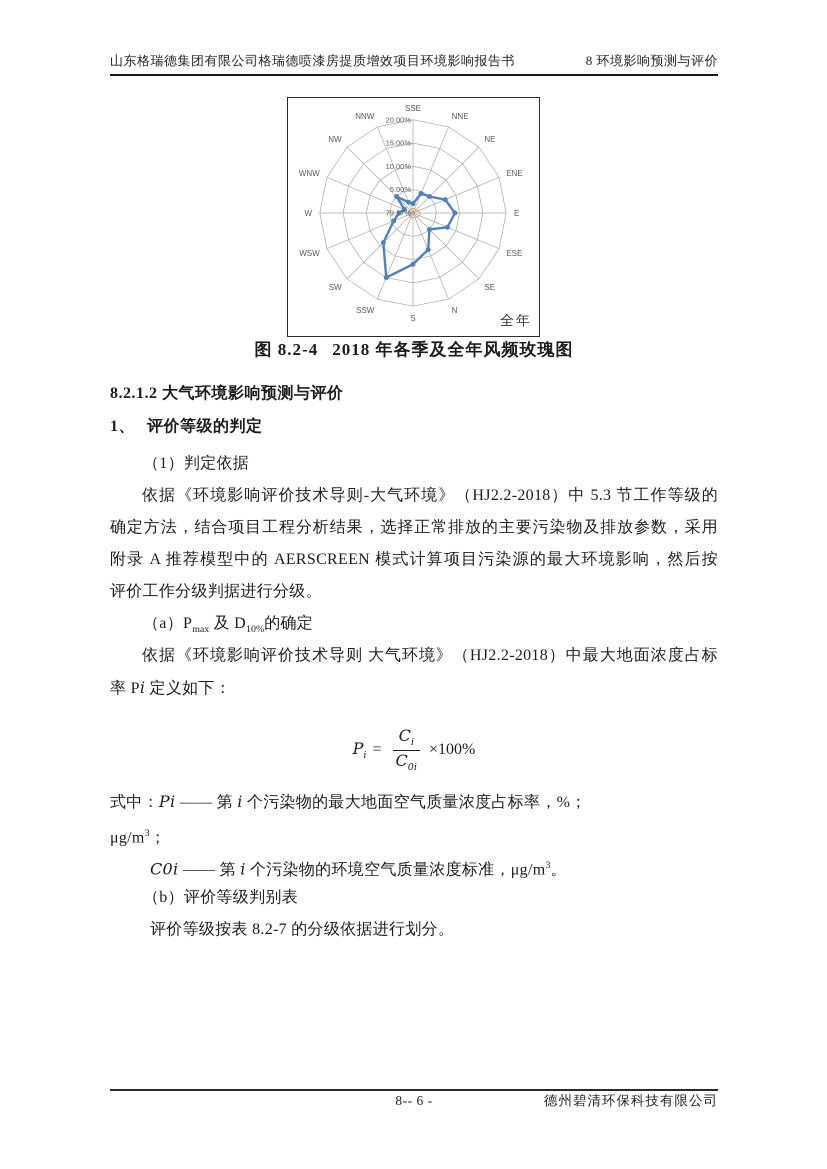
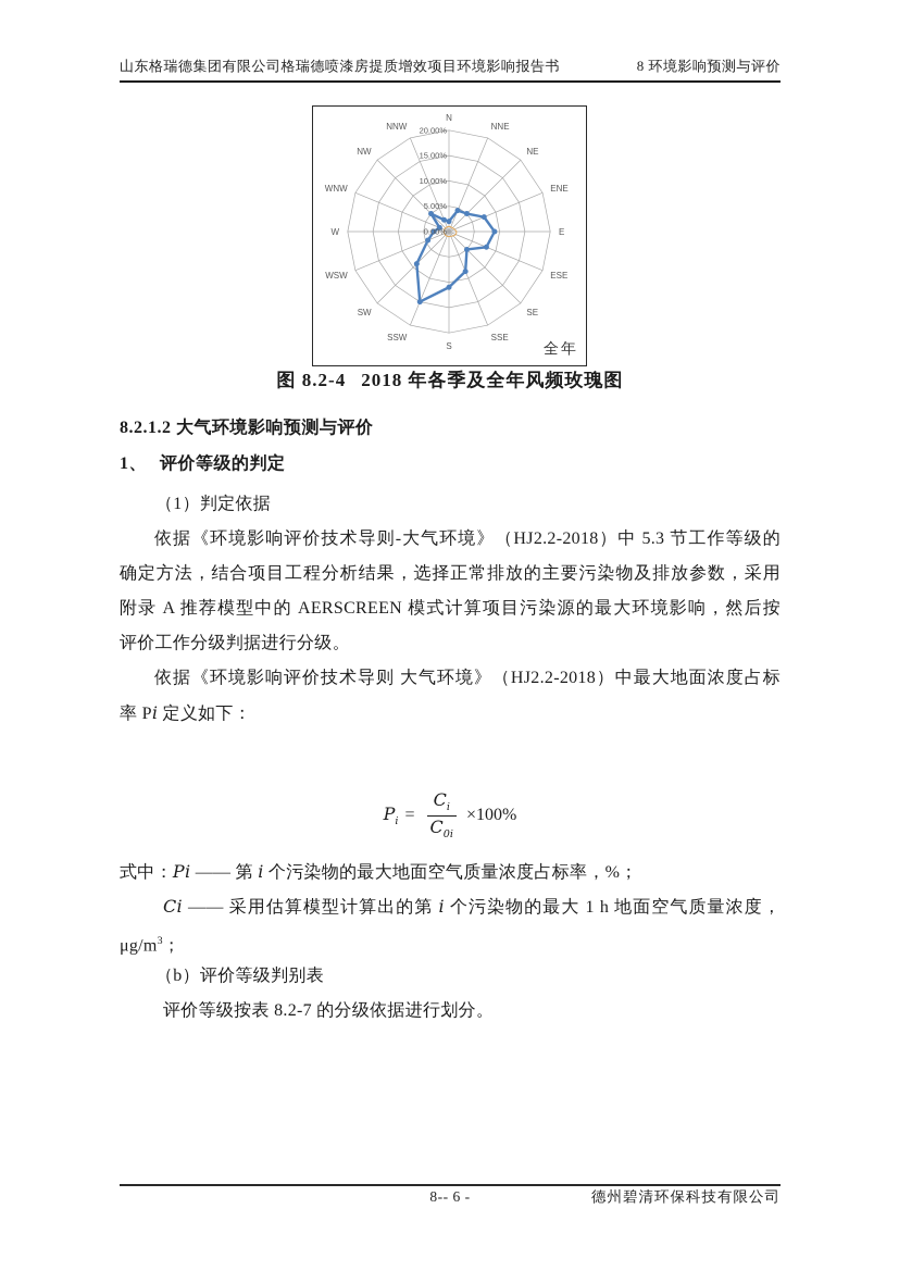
  山东格瑞德集团有限公司格瑞德喷漆房提质增效项目环境影响报告书
  8 环境影响预测与评价
- 79.17%
+ 0.00%
  5.00%
  10.00%
  15.00%
  20.00%
- SSE
+ N
  NNE
  NE
  ENE
  E
  ESE
  SE
- N
+ SSE
  S
  SSW
  SW
  WSW
  W
  WNW
  NW
  NNW
  全年
  图 8.2-4 2018 年各季及全年风频玫瑰图
  8.2.1.2 大气环境影响预测与评价
  1、 评价等级的判定
  （1）判定依据
  依据《环境影响评价技术导则-大气环境》（HJ2.2-2018）中 5.3 节工作等级的
  确定方法，结合项目工程分析结果，选择正常排放的主要污染物及排放参数，采用
  附录 A 推荐模型中的 AERSCREEN 模式计算项目污染源的最大环境影响，然后按
  评价工作分级判据进行分级。
- （a）Pmax 及 D10%的确定
  依据《环境影响评价技术导则 大气环境》（HJ2.2-2018）中最大地面浓度占标
  率 Pi 定义如下：
  Pi
  =
  Ci
  C0i
  ×100%
  式中：Pi —— 第 i 个污染物的最大地面空气质量浓度占标率，%；
+ Ci —— 采用估算模型计算出的第 i 个污染物的最大 1 h 地面空气质量浓度，
  μg/m3；
- C0i —— 第 i 个污染物的环境空气质量浓度标准，μg/m3。
  （b）评价等级判别表
  评价等级按表 8.2-7 的分级依据进行划分。
  8-- 6 -
  德州碧清环保科技有限公司
